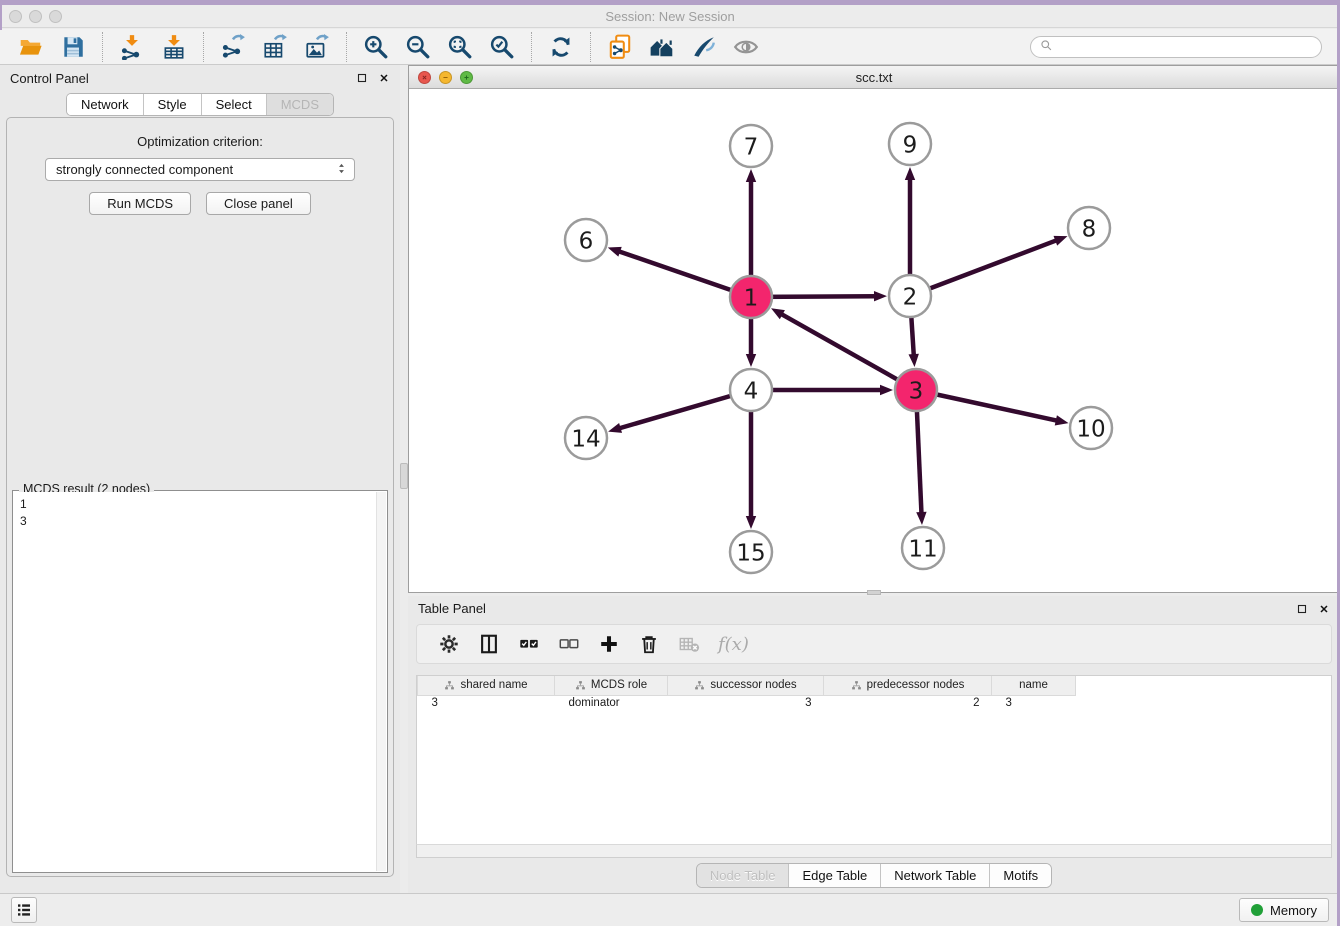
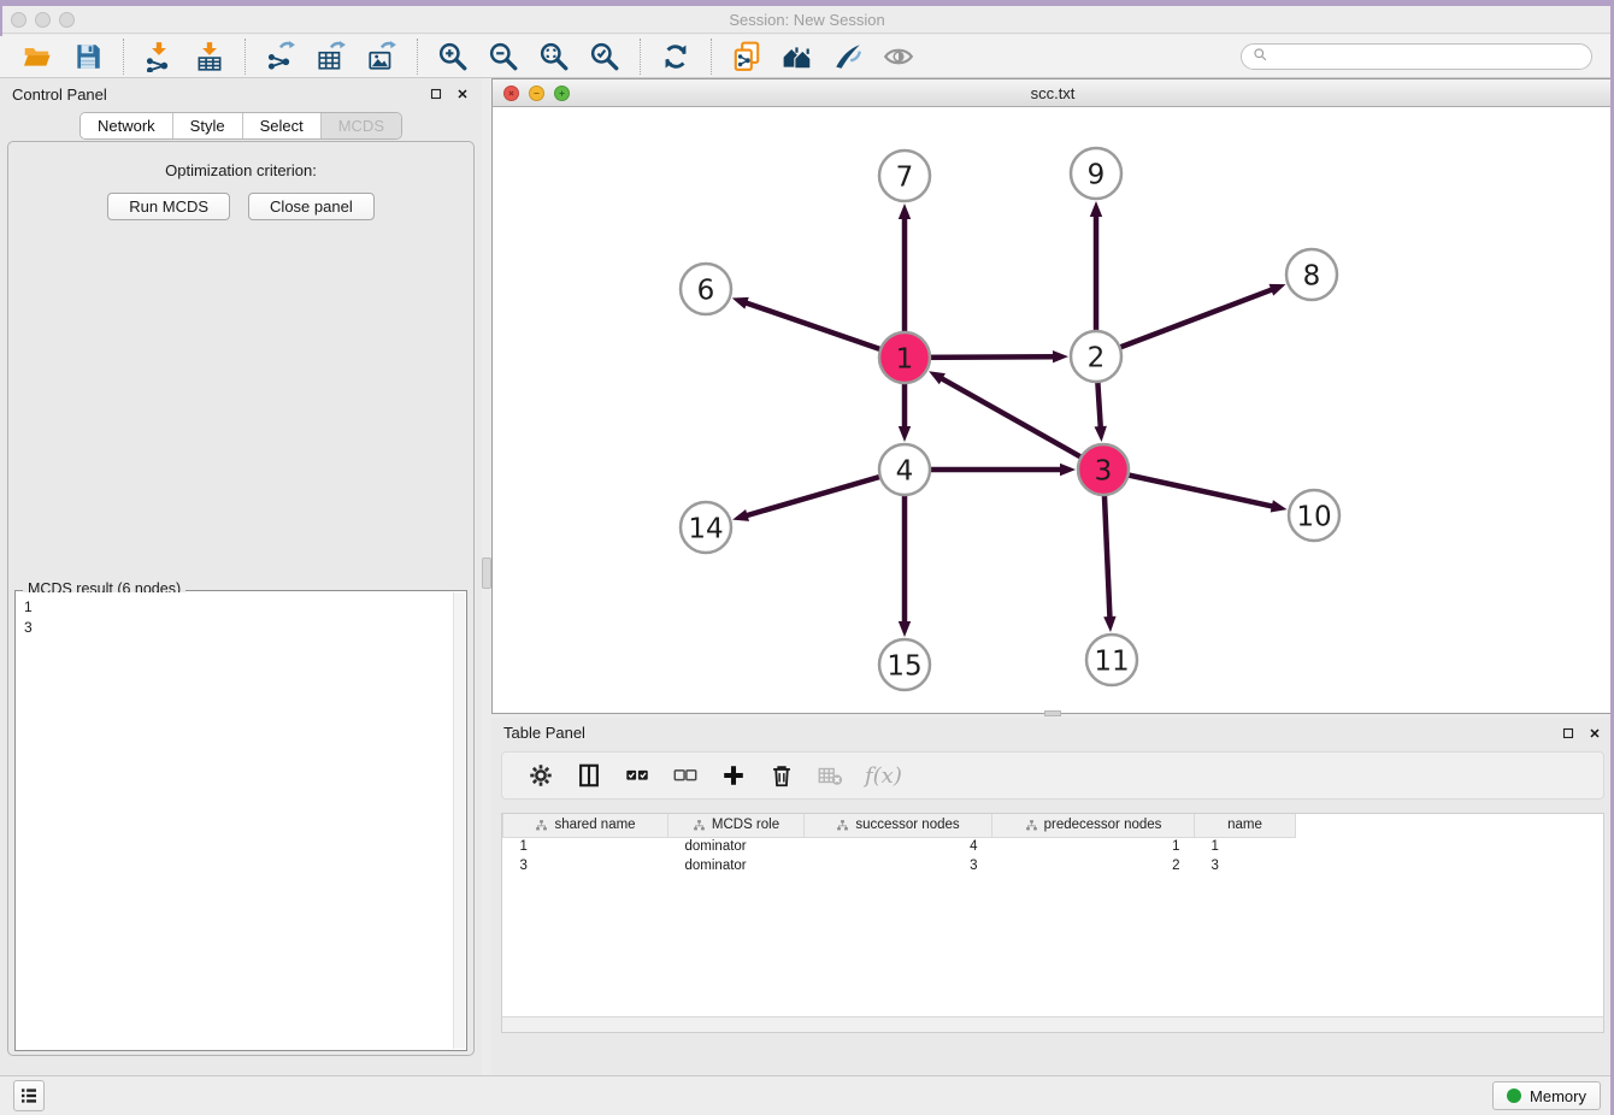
  Session: New Session
  Control Panel
  Network
  Style
  Select
  MCDS
  Optimization criterion:
- strongly connected component
  Run MCDS
  Close panel
- MCDS result (2 nodes)
+ MCDS result (6 nodes)
  1
  3
  scc.txt
  7
  9
  6
  8
  1
  2
  4
  3
  14
  10
  15
  11
  Table Panel
  f(x)
  shared name	MCDS role	successor nodes	predecessor nodes	name
+ 1	dominator	4	1	1
  3	dominator	3	2	3
- Node Table
- Edge Table
- Network Table
- Motifs
  Memory
